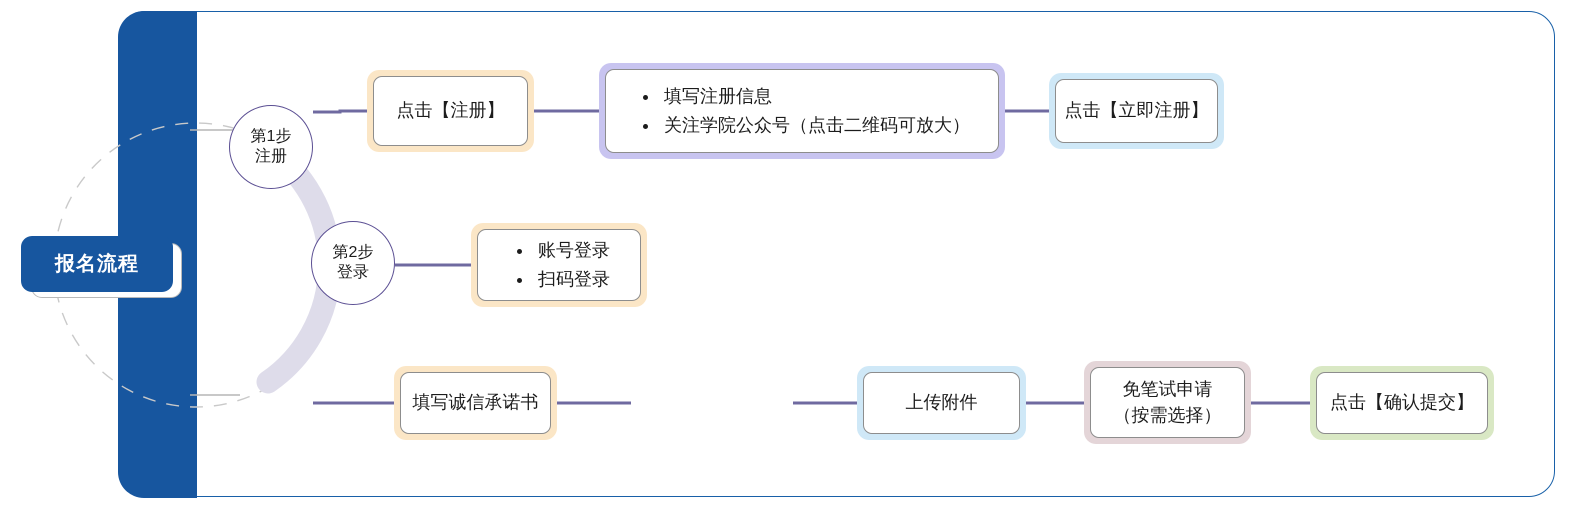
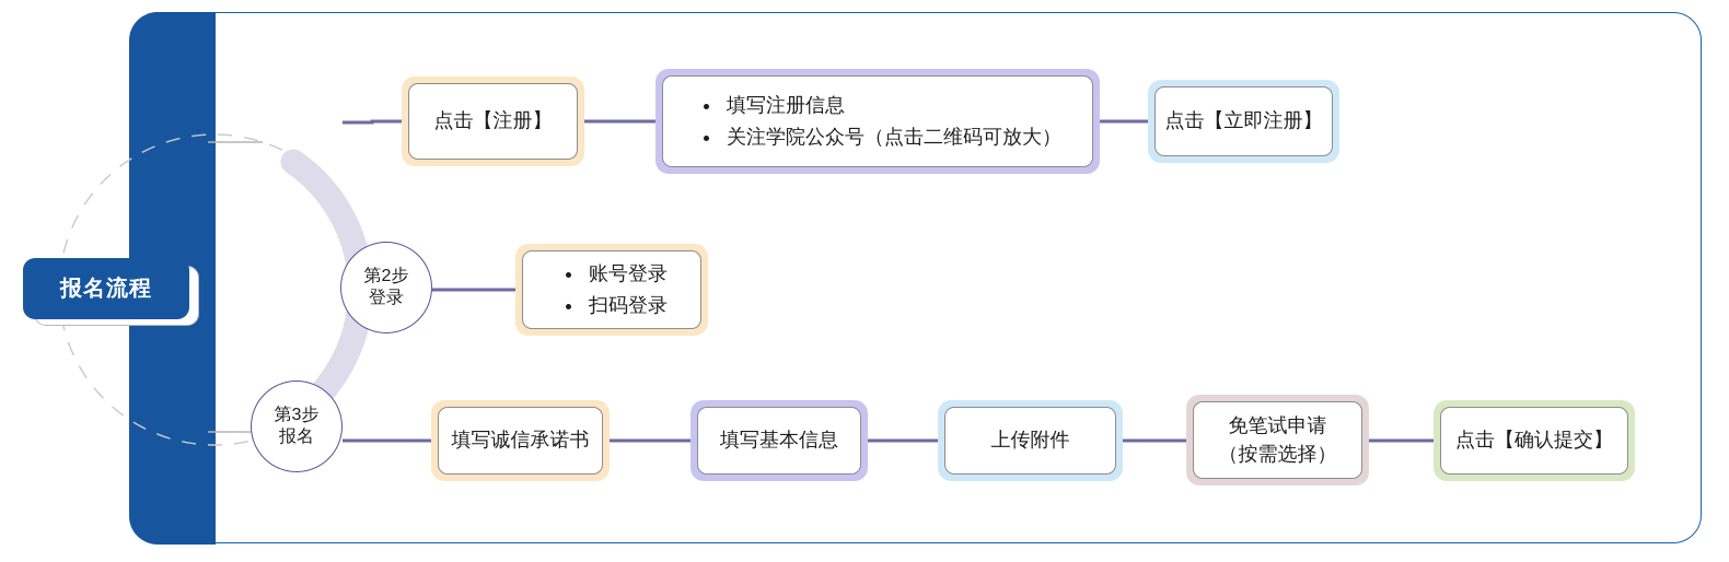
  报名流程
- 第1步
- 注册
  第2步
  登录
+ 第3步
+ 报名
  点击【注册】
  填写注册信息
  关注学院公众号（点击二维码可放大）
  点击【立即注册】
  账号登录
  扫码登录
  填写诚信承诺书
+ 填写基本信息
  上传附件
  免笔试申请
  （按需选择）
  点击【确认提交】
